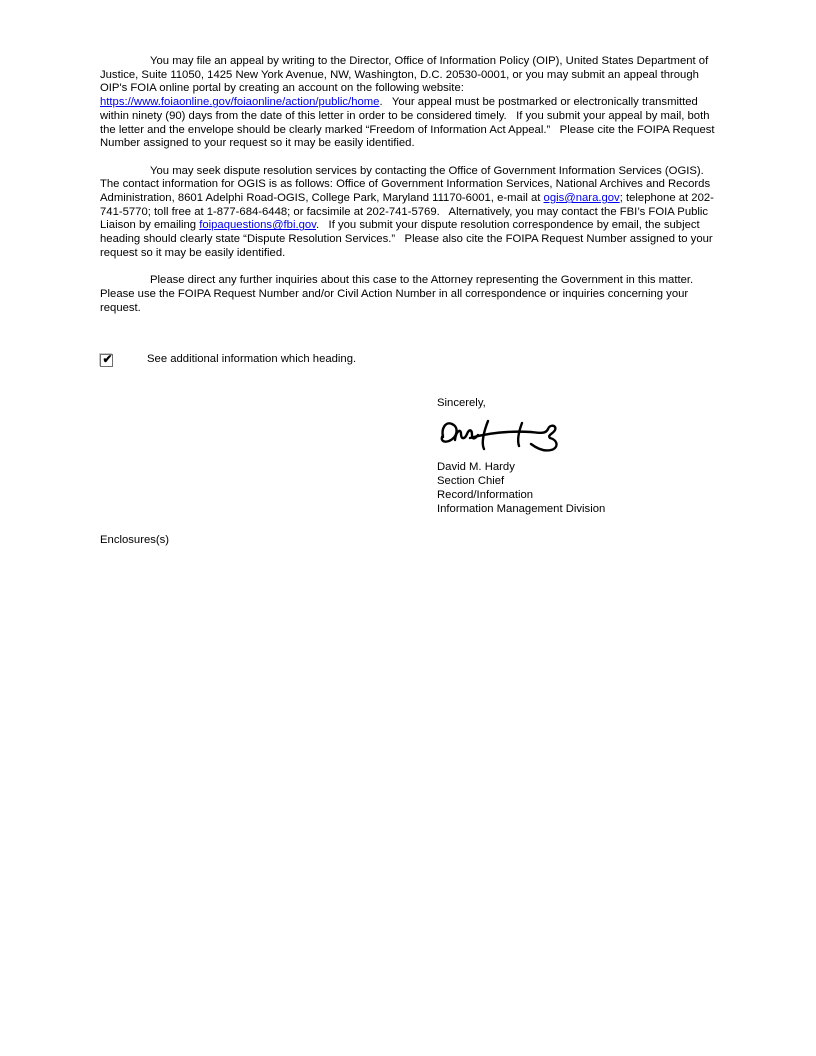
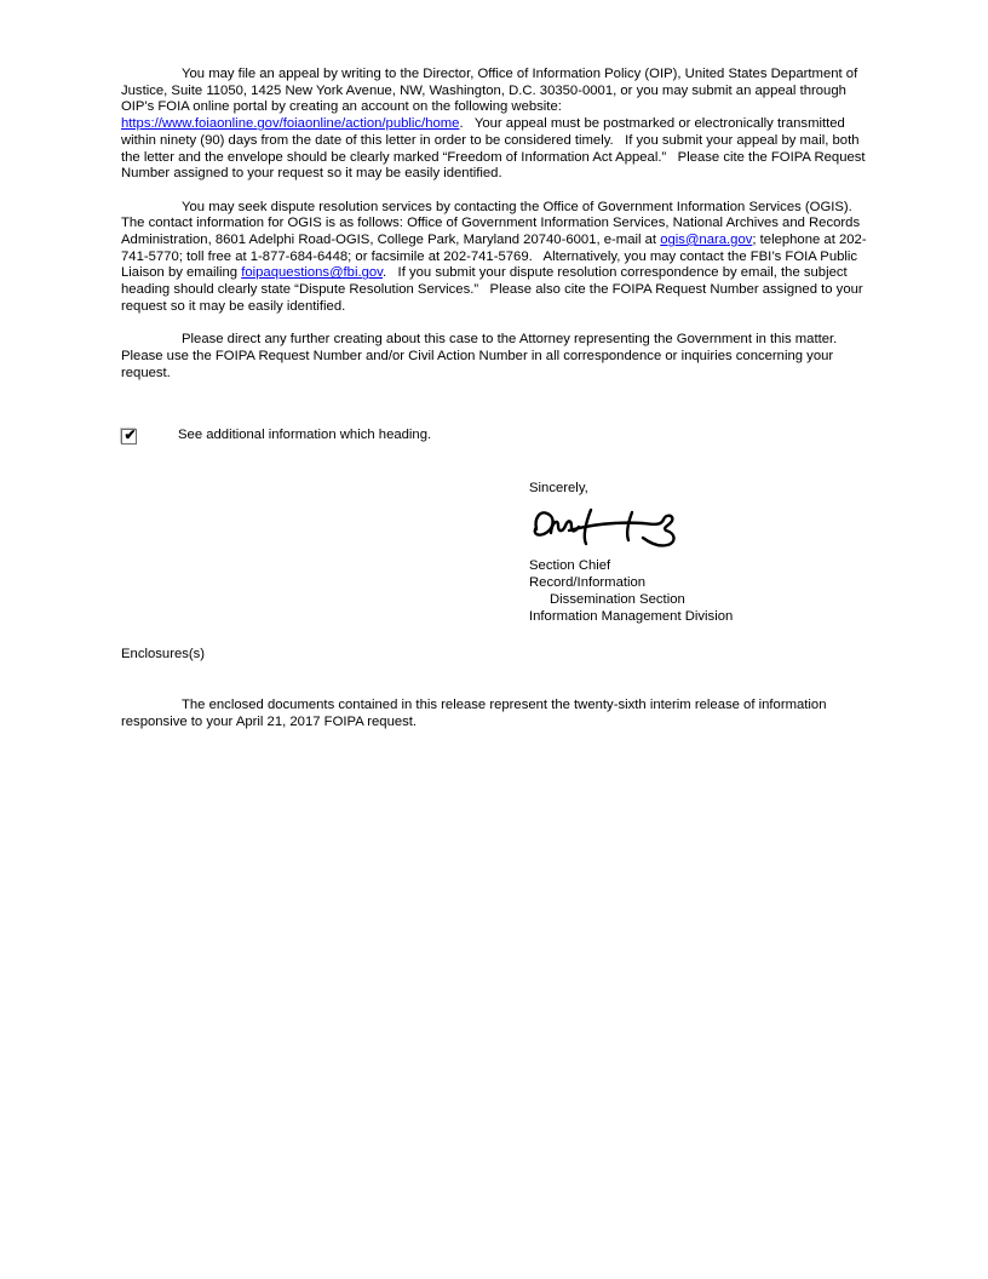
- You may file an appeal by writing to the Director, Office of Information Policy (OIP), United States Department of Justice, Suite 11050, 1425 New York Avenue, NW, Washington, D.C. 20530-0001, or you may submit an appeal through OIP's FOIA online portal by creating an account on the following website: https://www.foiaonline.gov/foiaonline/action/public/home. Your appeal must be postmarked or electronically transmitted within ninety (90) days from the date of this letter in order to be considered timely. If you submit your appeal by mail, both the letter and the envelope should be clearly marked “Freedom of Information Act Appeal.” Please cite the FOIPA Request Number assigned to your request so it may be easily identified.
+ You may file an appeal by writing to the Director, Office of Information Policy (OIP), United States Department of Justice, Suite 11050, 1425 New York Avenue, NW, Washington, D.C. 30350-0001, or you may submit an appeal through OIP's FOIA online portal by creating an account on the following website: https://www.foiaonline.gov/foiaonline/action/public/home. Your appeal must be postmarked or electronically transmitted within ninety (90) days from the date of this letter in order to be considered timely. If you submit your appeal by mail, both the letter and the envelope should be clearly marked “Freedom of Information Act Appeal.” Please cite the FOIPA Request Number assigned to your request so it may be easily identified.
- You may seek dispute resolution services by contacting the Office of Government Information Services (OGIS). The contact information for OGIS is as follows: Office of Government Information Services, National Archives and Records Administration, 8601 Adelphi Road-OGIS, College Park, Maryland 11170-6001, e-mail at ogis@nara.gov; telephone at 202-741-5770; toll free at 1-877-684-6448; or facsimile at 202-741-5769. Alternatively, you may contact the FBI’s FOIA Public Liaison by emailing foipaquestions@fbi.gov. If you submit your dispute resolution correspondence by email, the subject heading should clearly state “Dispute Resolution Services.” Please also cite the FOIPA Request Number assigned to your request so it may be easily identified.
+ You may seek dispute resolution services by contacting the Office of Government Information Services (OGIS). The contact information for OGIS is as follows: Office of Government Information Services, National Archives and Records Administration, 8601 Adelphi Road-OGIS, College Park, Maryland 20740-6001, e-mail at ogis@nara.gov; telephone at 202-741-5770; toll free at 1-877-684-6448; or facsimile at 202-741-5769. Alternatively, you may contact the FBI’s FOIA Public Liaison by emailing foipaquestions@fbi.gov. If you submit your dispute resolution correspondence by email, the subject heading should clearly state “Dispute Resolution Services.” Please also cite the FOIPA Request Number assigned to your request so it may be easily identified.
- Please direct any further inquiries about this case to the Attorney representing the Government in this matter. Please use the FOIPA Request Number and/or Civil Action Number in all correspondence or inquiries concerning your request.
+ Please direct any further creating about this case to the Attorney representing the Government in this matter. Please use the FOIPA Request Number and/or Civil Action Number in all correspondence or inquiries concerning your request.
  ✔
  See additional information which heading.
  Sincerely,
- David M. Hardy
  Section Chief
  Record/Information
+ Dissemination Section
  Information Management Division
  Enclosures(s)
+ The enclosed documents contained in this release represent the twenty-sixth interim release of information responsive to your April 21, 2017 FOIPA request.
